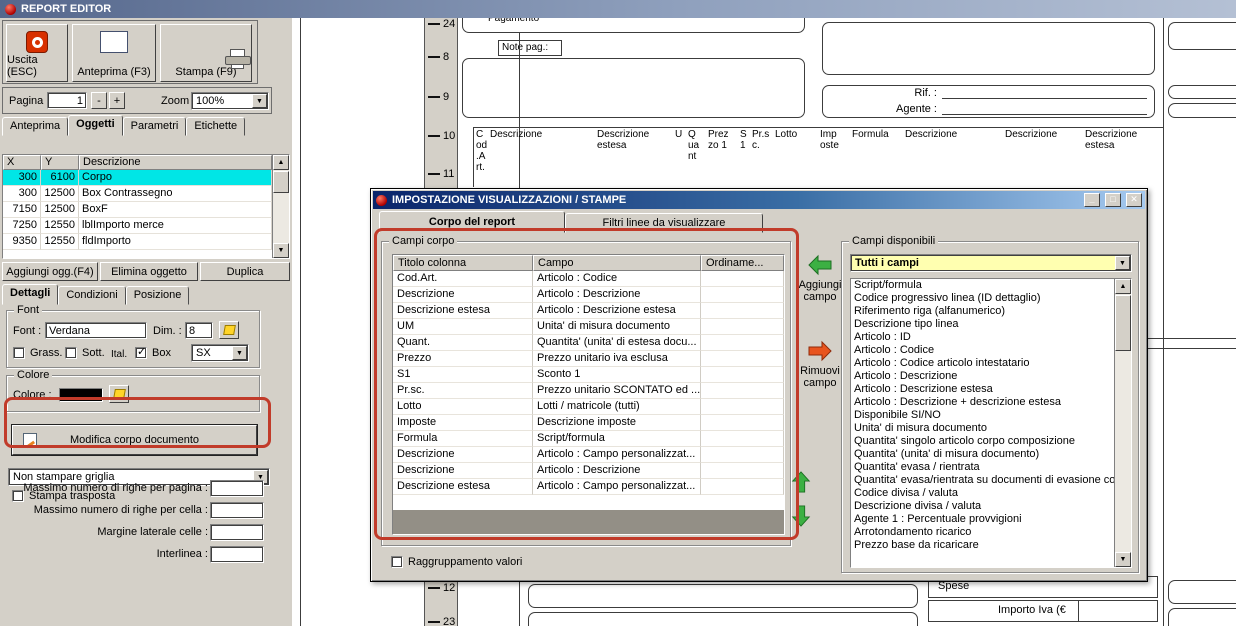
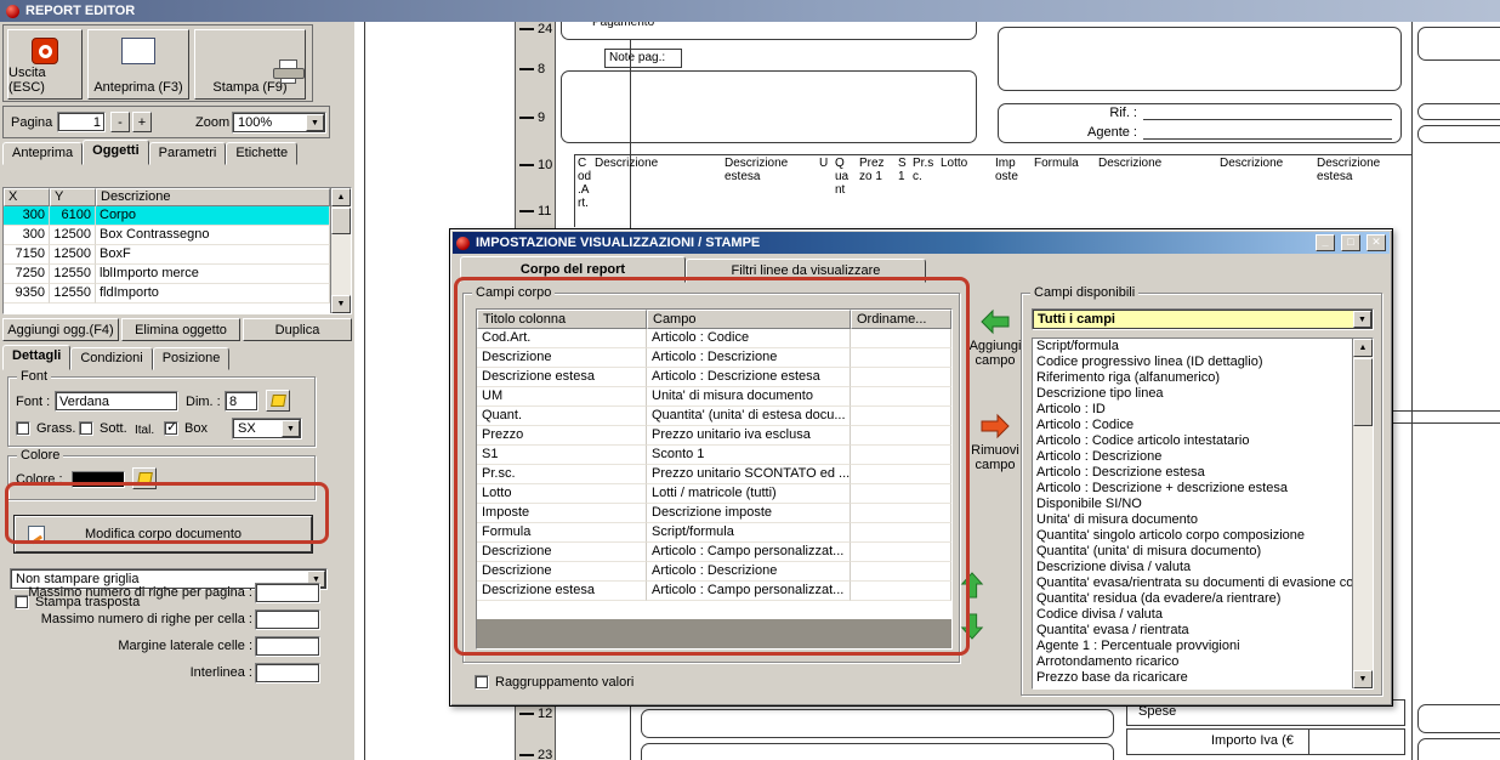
  REPORT EDITOR
  8
  9
  10
  11
  12
  23
  24
  Pagamento
  Note pag.:
  Rif. :
  Agente :
  C
  od
  .A
  rt.
  Descrizione
  Descrizione
  estesa
  U
  Q
  ua
  nt
  Prez
  zo 1
  S
  1
  Pr.s
  c.
  Lotto
  Imp
  oste
  Formula
  Descrizione
  Descrizione
  Descrizione
  estesa
  Spese
  Importo Iva (€
  Uscita (ESC)
  Anteprima (F3)
  Stampa (F9)
  Pagina
  1
  -
  +
  Zoom
  100%
  Anteprima
  Oggetti
  Parametri
  Etichette
  X
  Y
  Descrizione
  300
  6100
  Corpo
  300
  12500
  Box Contrassegno
  7150
  12500
  BoxF
  7250
  12550
  lblImporto merce
  9350
  12550
  fldImporto
  Aggiungi ogg.(F4)
  Elimina oggetto
  Duplica
  Dettagli
  Condizioni
  Posizione
  Font
  Font :
  Verdana
  Dim. :
  8
  Grass.
  Sott.
  Ital.
  Box
  SX
  Colore
  Colore :
  Modifica corpo documento
  Non stampare griglia
  Stampa trasposta
  Massimo numero di righe per pagina :
  Massimo numero di righe per cella :
  Margine laterale celle :
  Interlinea :
  IMPOSTAZIONE VISUALIZZAZIONI / STAMPE
  □
  ✕
  Corpo del report
  Filtri linee da visualizzare
  Campi corpo
  Titolo colonna
  Campo
  Ordiname...
  Cod.Art.
  Articolo : Codice
  Descrizione
  Articolo : Descrizione
  Descrizione estesa
  Articolo : Descrizione estesa
  UM
  Unita' di misura documento
  Quant.
  Quantita' (unita' di estesa docu...
  Prezzo
  Prezzo unitario iva esclusa
  S1
  Sconto 1
  Pr.sc.
  Prezzo unitario SCONTATO ed ...
  Lotto
  Lotti / matricole (tutti)
  Imposte
  Descrizione imposte
  Formula
  Script/formula
  Descrizione
  Articolo : Campo personalizzat...
  Descrizione
  Articolo : Descrizione
  Descrizione estesa
  Articolo : Campo personalizzat...
  Aggiungi
  campo
  Rimuovi
  campo
  Raggruppamento valori
  Campi disponibili
  Tutti i campi
  Script/formula
  Codice progressivo linea (ID dettaglio)
  Riferimento riga (alfanumerico)
  Descrizione tipo linea
  Articolo : ID
  Articolo : Codice
  Articolo : Codice articolo intestatario
  Articolo : Descrizione
  Articolo : Descrizione estesa
  Articolo : Descrizione + descrizione estesa
  Disponibile SI/NO
  Unita' di misura documento
  Quantita' singolo articolo corpo composizione
  Quantita' (unita' di misura documento)
- Quantita' evasa / rientrata
+ Descrizione divisa / valuta
  Quantita' evasa/rientrata su documenti di evasione co
+ Quantita' residua (da evadere/a rientrare)
  Codice divisa / valuta
- Descrizione divisa / valuta
+ Quantita' evasa / rientrata
  Agente 1 : Percentuale provvigioni
  Arrotondamento ricarico
  Prezzo base da ricaricare
